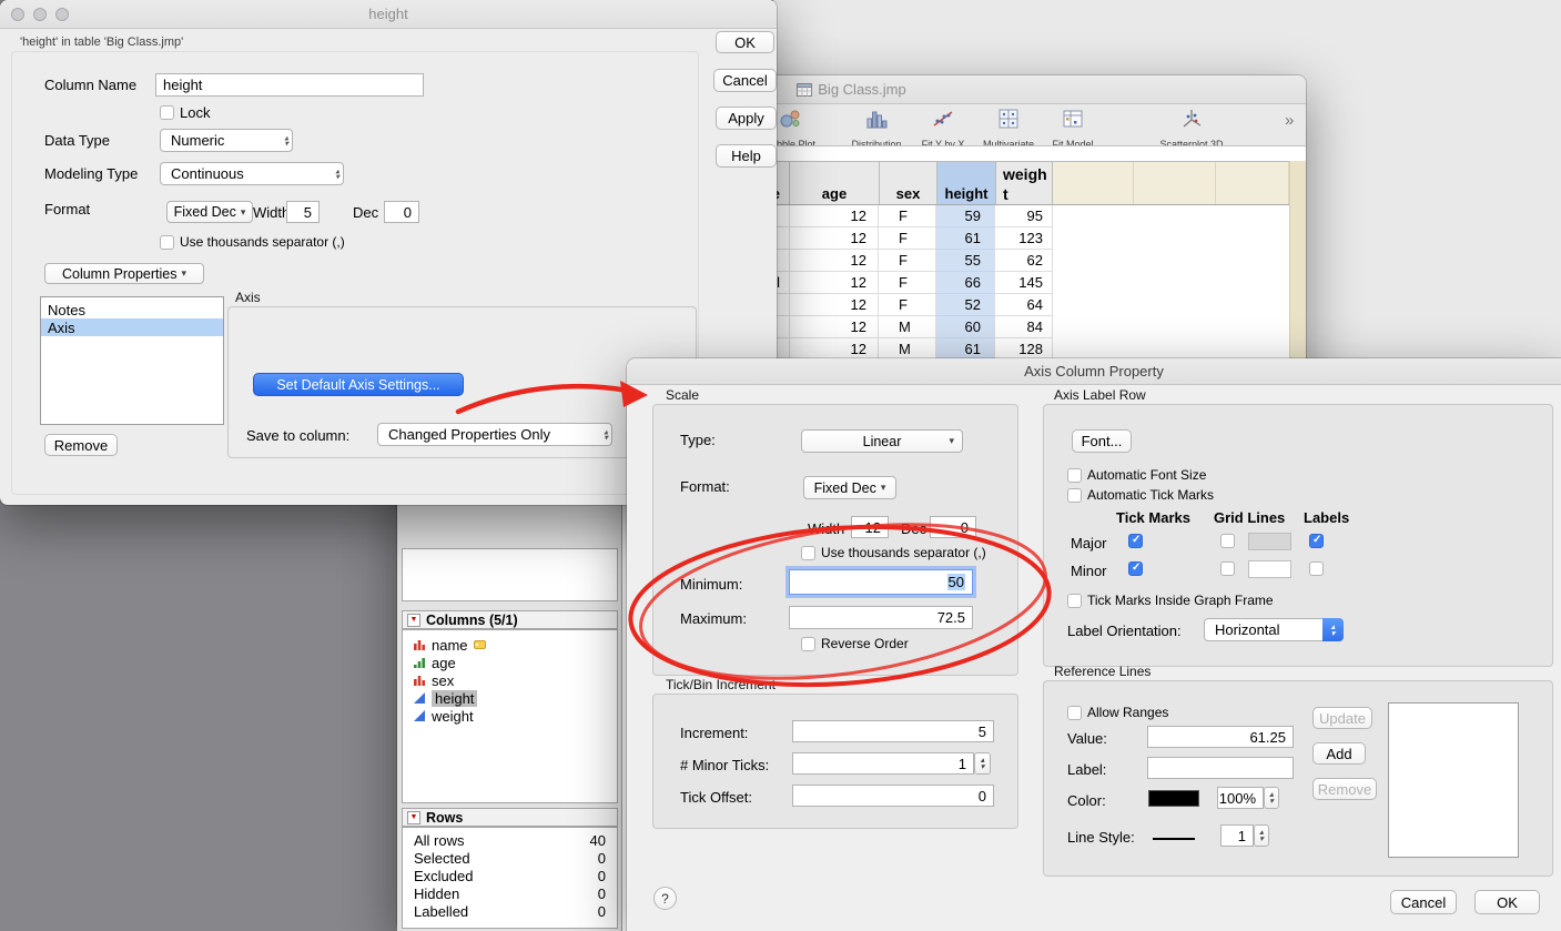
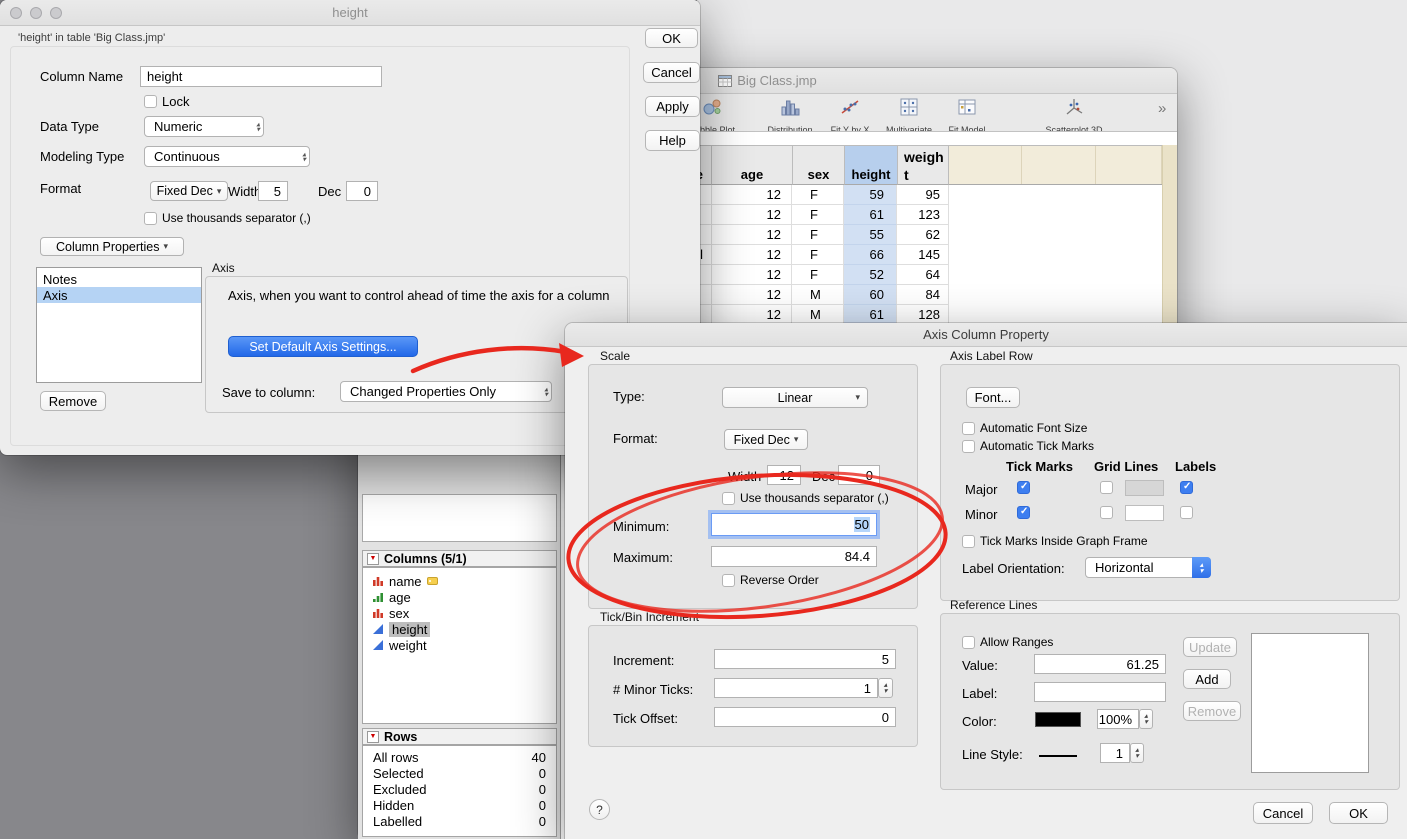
  Big Class.jmp
  bble Plot
  Distribution
  Fit Y by X
  Multivariate
  Fit Model
  Scatterplot 3D
  »
  Columns (5/1)
  name
  age
  sex
  height
  weight
  Rows
  All rows
  40
  Selected
  0
  Excluded
  0
  Hidden
  0
  Labelled
  0
  age
  sex
  height
  weight
  12
  F
  59
  95
  12
  F
  61
  123
  12
  F
  55
  62
  l
  12
  F
  66
  145
  12
  F
  52
  64
  12
  M
  60
  84
  12
  M
  61
  128
  height
  'height' in table 'Big Class.jmp'
  Column Name
  height
  Lock
  Data Type
  Numeric
  ▴
  ▾
  Modeling Type
  Continuous
  ▴
  ▾
  Format
  Fixed Dec
  ▾
  Widt
  5
  Dec
  0
  Use thousands separator (,)
  Column Properties
  ▾
  Notes
  Axis
  Remove
  Axis
+ Axis, when you want to control ahead of time the axis for a column
  Set Default Axis Settings...
  Save to column:
  Changed Properties Only
  ▴
  ▾
  OK
  Cancel
  Apply
  Help
  Axis Column Property
  Scale
  Type:
  Linear
  ▾
  Format:
  Fixed Dec
  ▾
  0
  Use thousands separator (,)
  Minimum:
  50
  Maximum:
- 72.5
+ 84.4
  Reverse Order
  Tick/Bin Increm
  Increment:
  5
  # Minor Ticks:
  1
  ▴
  ▾
  Tick Offset:
  0
  Axis Label Row
  Font...
  Automatic Font Size
  Automatic Tick Marks
  Tick Marks
  Grid Lines
  Labels
  Major
  Minor
  Tick Marks Inside Graph Frame
  Label Orientation:
  Horizontal
  ▴
  ▾
  Reference Lines
  Allow Ranges
  Value:
  61.25
  Update
  Label:
  Add
  Remove
  Color:
  100%
  ▴
  ▾
  Line Style:
  1
  ▴
  ▾
  ?
  Cancel
  OK
